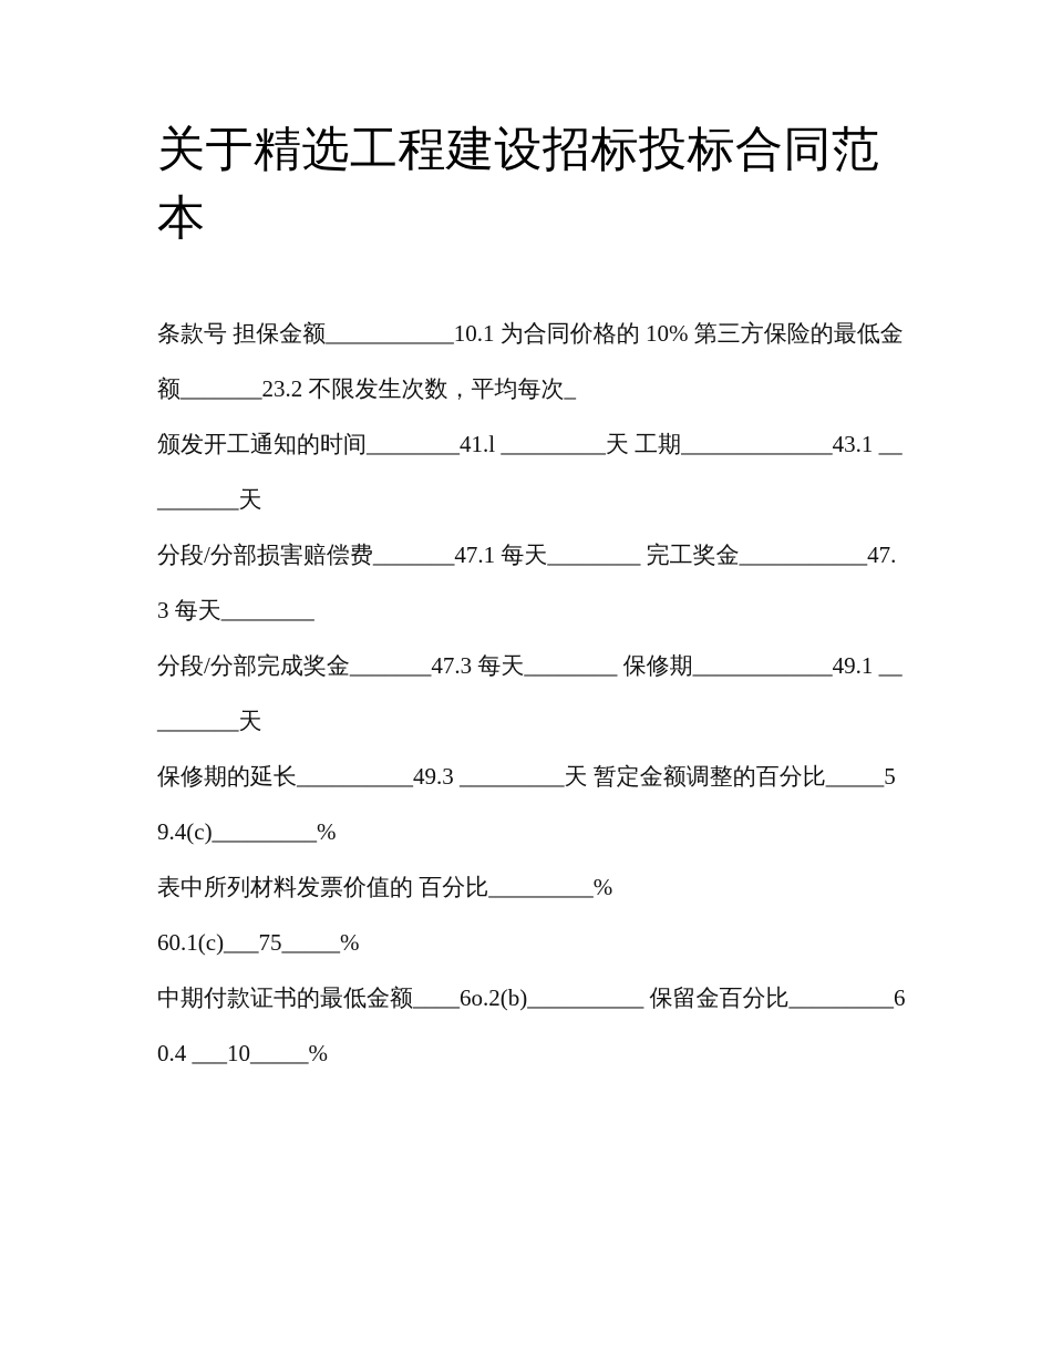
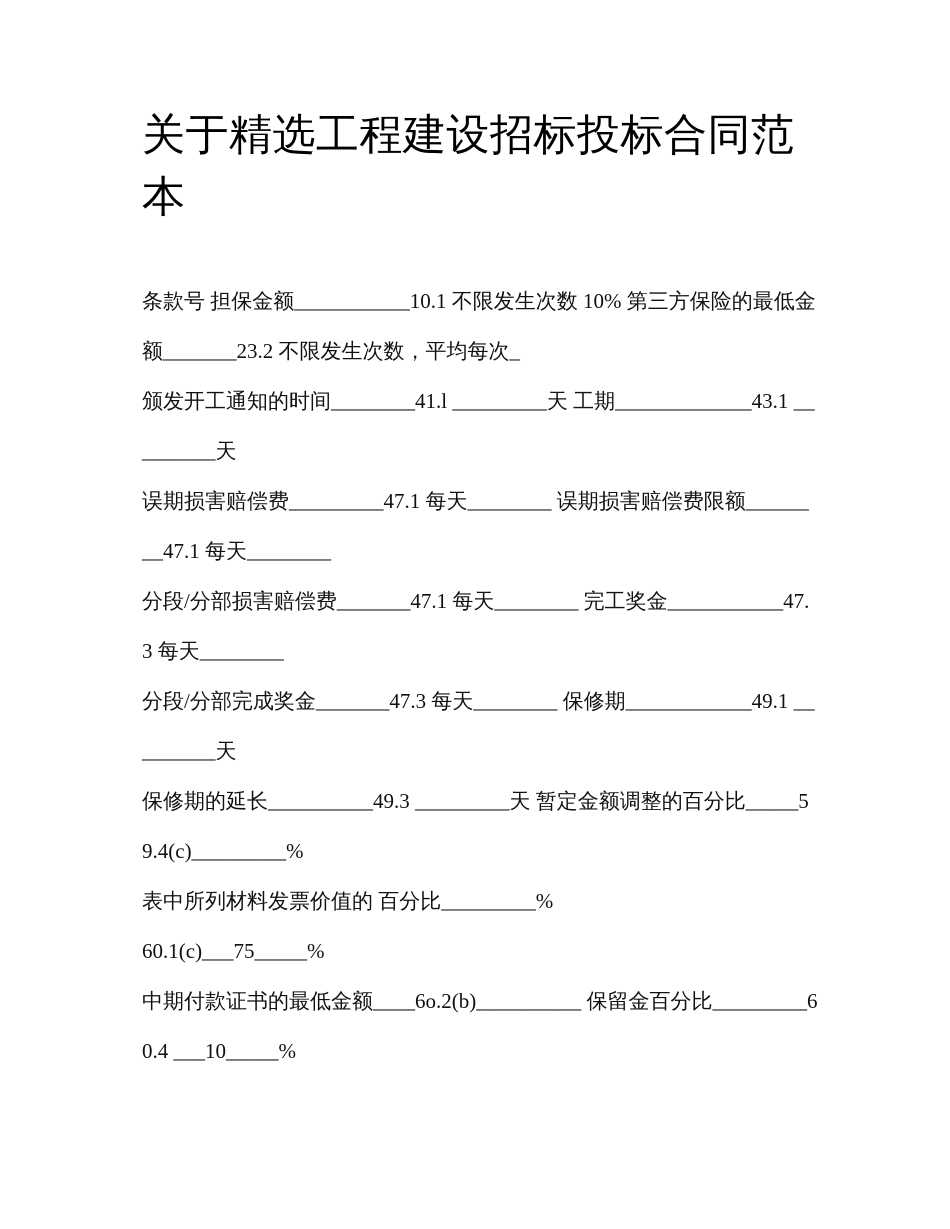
  关于精选工程建设招标投标合同范本
- 条款号 担保金额___________10.1 为合同价格的 10% 第三方保险的最低金额_______23.2 不限发生次数，平均每次_
+ 条款号 担保金额___________10.1 不限发生次数 10% 第三方保险的最低金额_______23.2 不限发生次数，平均每次_
  颁发开工通知的时间________41.l _________天 工期_____________43.1 _________天
+ 误期损害赔偿费_________47.1 每天________ 误期损害赔偿费限额________47.1 每天________
  分段/分部损害赔偿费_______47.1 每天________ 完工奖金___________47.3 每天________
  分段/分部完成奖金_______47.3 每天________ 保修期____________49.1 _________天
  保修期的延长__________49.3 _________天 暂定金额调整的百分比_____59.4(c)_________%
  表中所列材料发票价值的 百分比_________%
  60.1(c)___75_____%
  中期付款证书的最低金额____6o.2(b)__________ 保留金百分比_________60.4 ___10_____%
